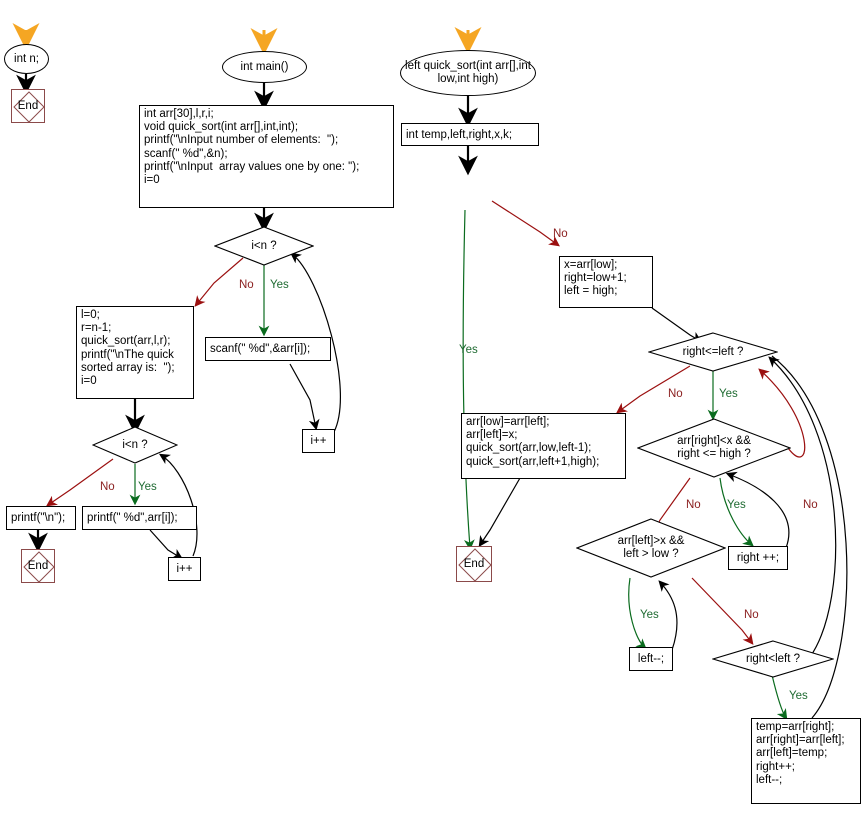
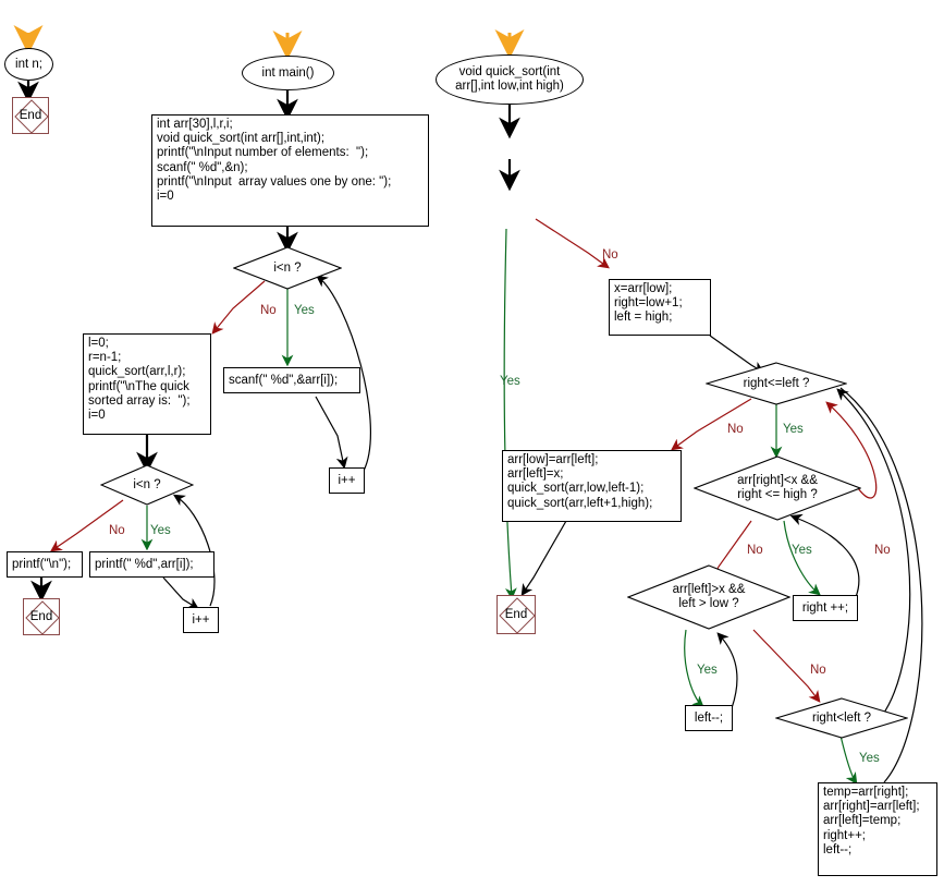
  int n;
  End
  int main()
  int arr[30],l,r,i;
  void quick_sort(int arr[],int,int);
  printf("\nInput number of elements: ");
  scanf(" %d",&n);
  printf("\nInput array values one by one: ");
  i=0
  i<n ?
  scanf(" %d",&arr[i]);
  i++
  l=0;
  r=n-1;
  quick_sort(arr,l,r);
  printf("\nThe quick
  sorted array is: ");
  i=0
  i<n ?
  printf("\n");
  printf(" %d",arr[i]);
  i++
  End
- left quick_sort(int arr[],int low,int high)
+ void quick_sort(int arr[],int low,int high)
- int temp,left,right,x,k;
  x=arr[low];
  right=low+1;
  left = high;
  right<=left ?
  arr[right]<x &&
  right <= high ?
  right ++;
  arr[left]>x &&
  left > low ?
  left--;
  right<left ?
  temp=arr[right];
  arr[right]=arr[left];
  arr[left]=temp;
  right++;
  left--;
  arr[low]=arr[left];
  arr[left]=x;
  quick_sort(arr,low,left-1);
  quick_sort(arr,left+1,high);
  End
  No
  Yes
  No
  Yes
  No
  Yes
  No
  Yes
  No
  Yes
  No
  Yes
  No
  Yes
